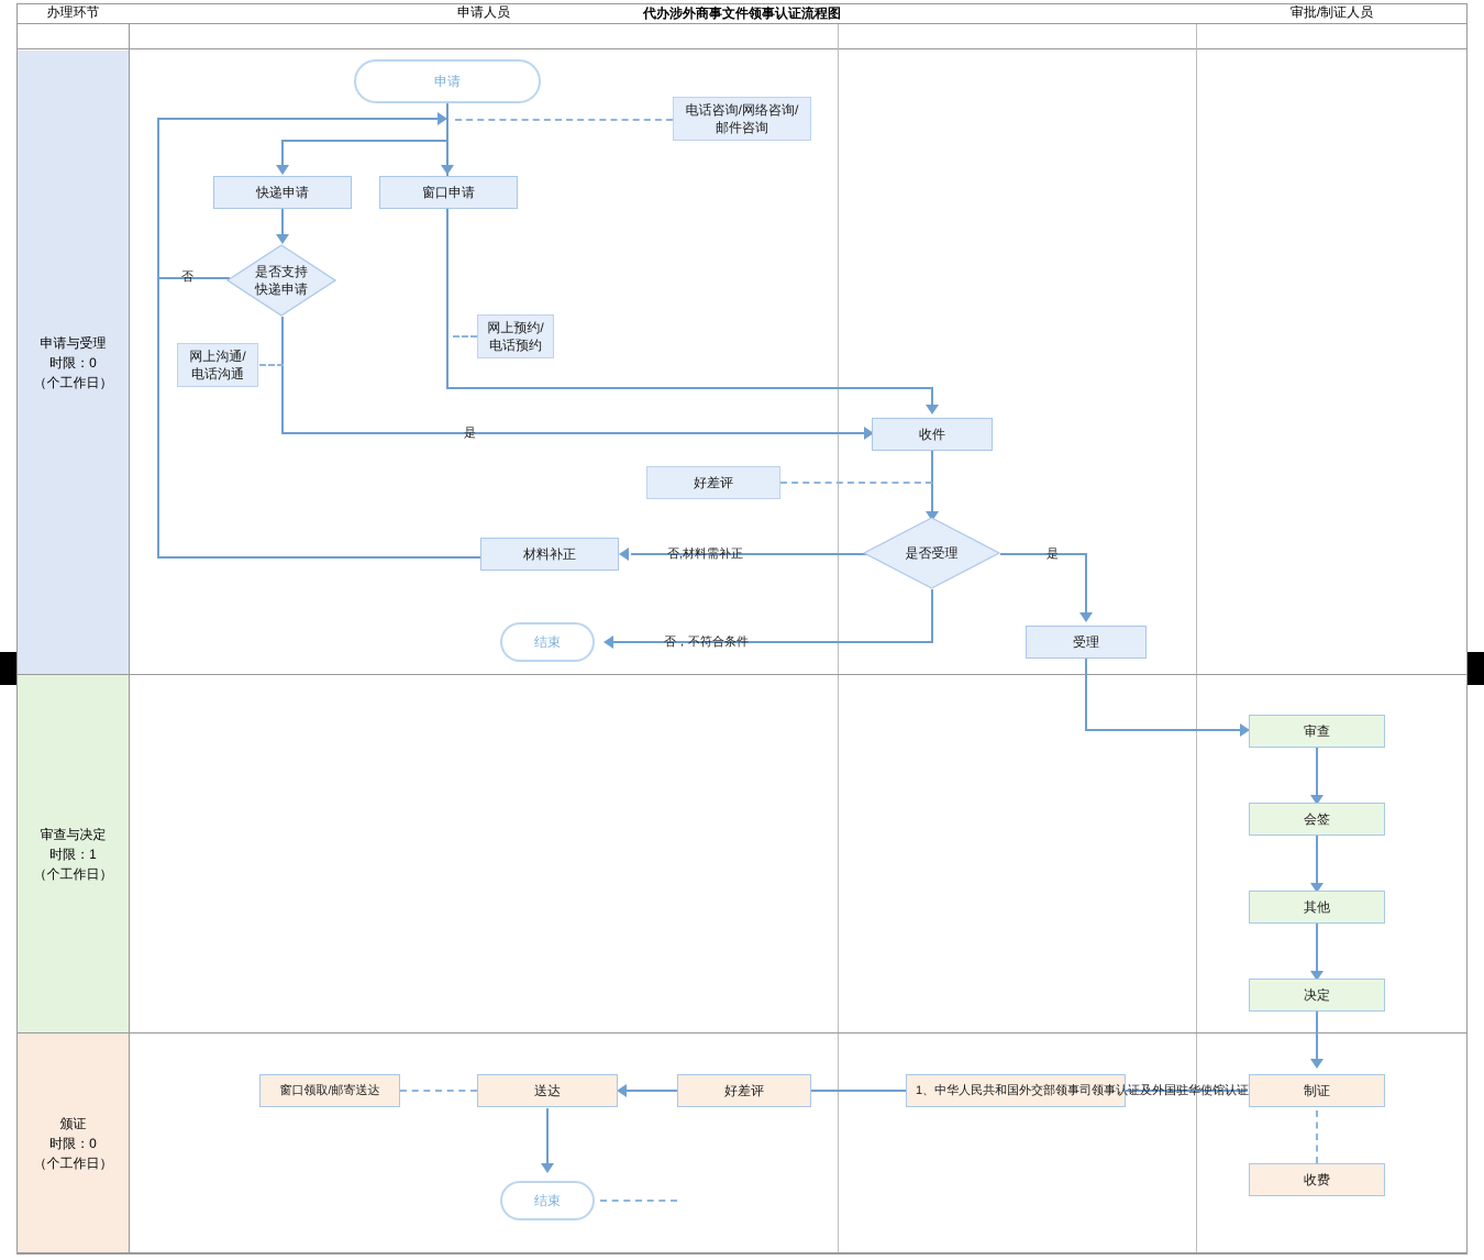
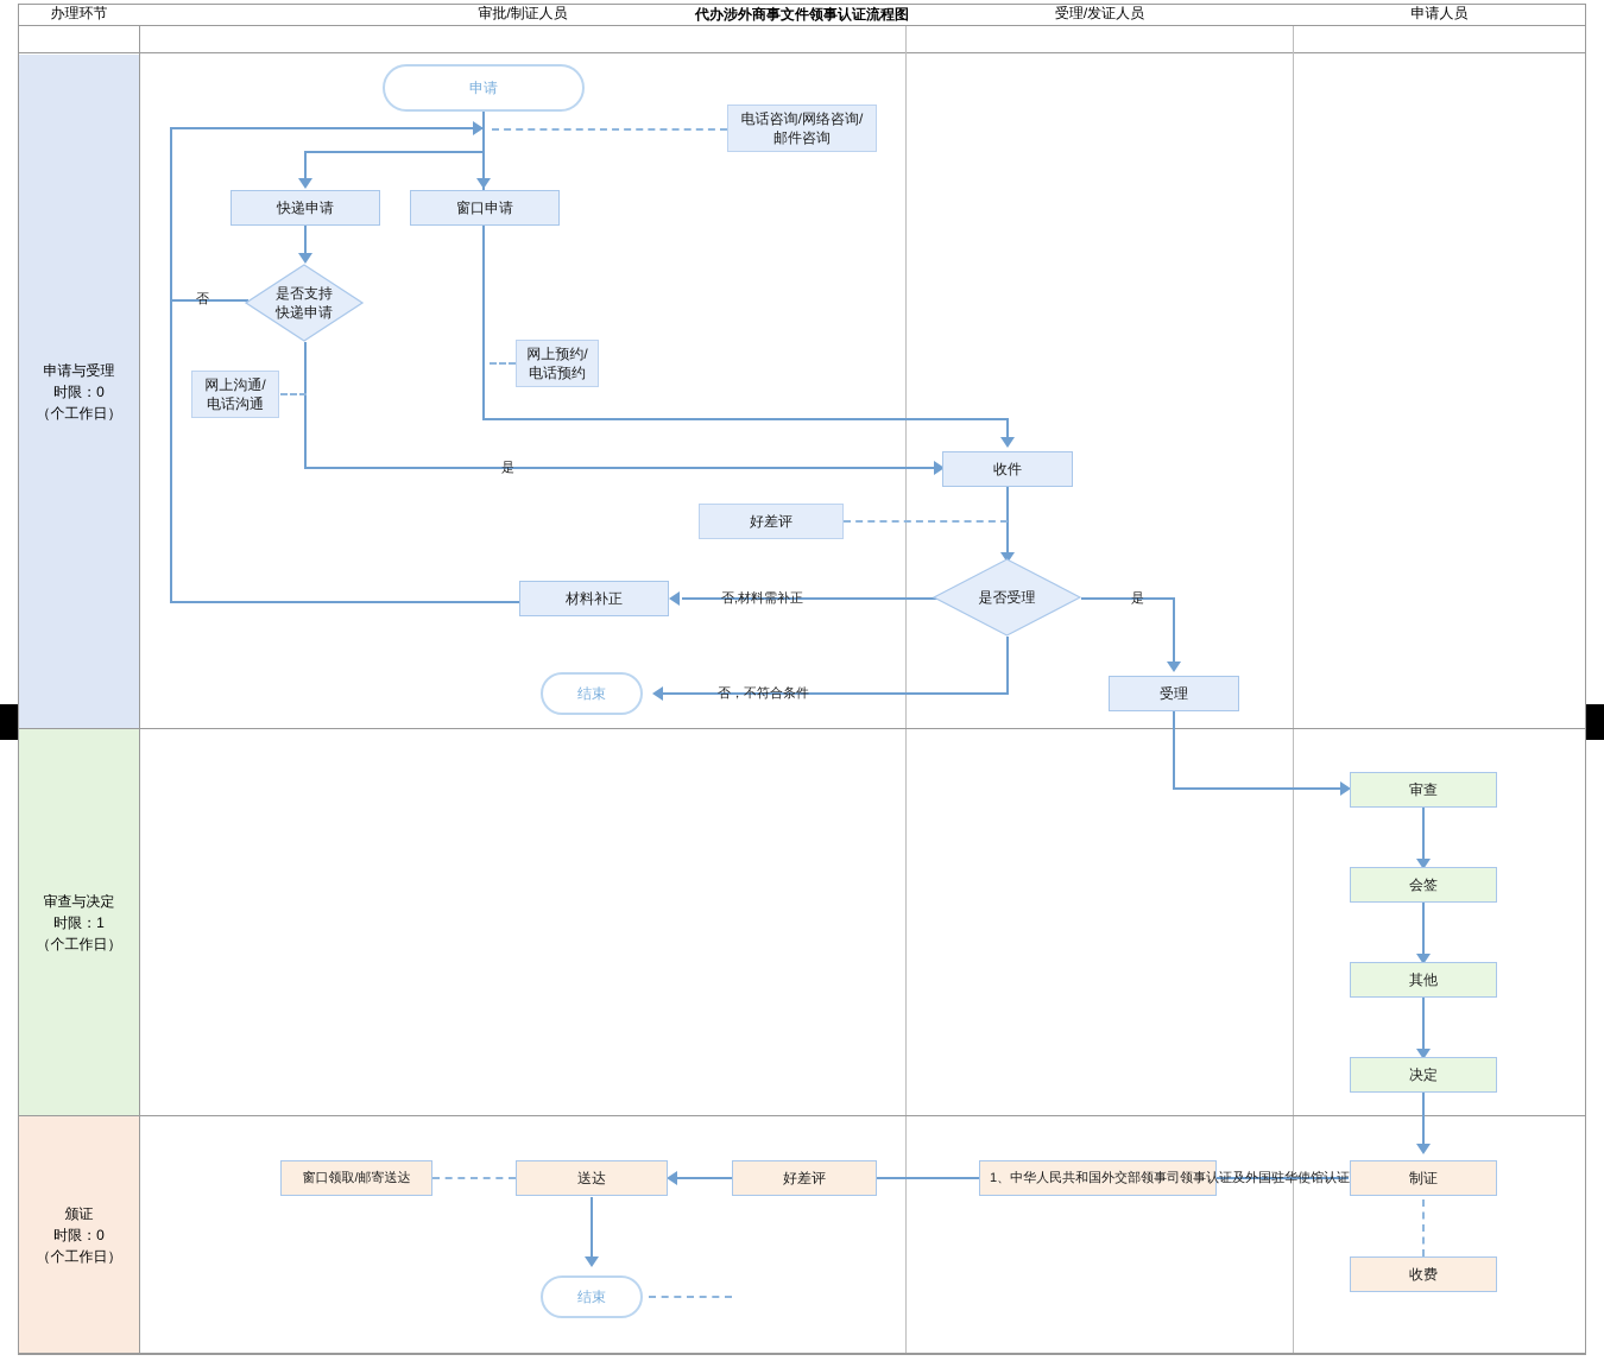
  代办涉外商事文件领事认证流程图
  办理环节
- 申请人员
+ 审批/制证人员
+ 受理/发证人员
- 审批/制证人员
+ 申请人员
  申请与受理
  时限：0
  （个工作日）
  审查与决定
  时限：1
  （个工作日）
  颁证
  时限：0
  （个工作日）
  否
  是
  否,材料需补正
  否，不符合条件
  是
  申请
  电话咨询/网络咨询/
  邮件咨询
  快递申请
  窗口申请
  是否支持
  快递申请
  网上预约/
  电话预约
  网上沟通/
  电话沟通
  收件
  好差评
  材料补正
  是否受理
  结束
  受理
  审查
  会签
  其他
  决定
  窗口领取/邮寄送达
  送达
  结束
  好差评
  1、中华人民共和国外交部领事司领事认证及外国驻华使馆认证
  制证
  收费
